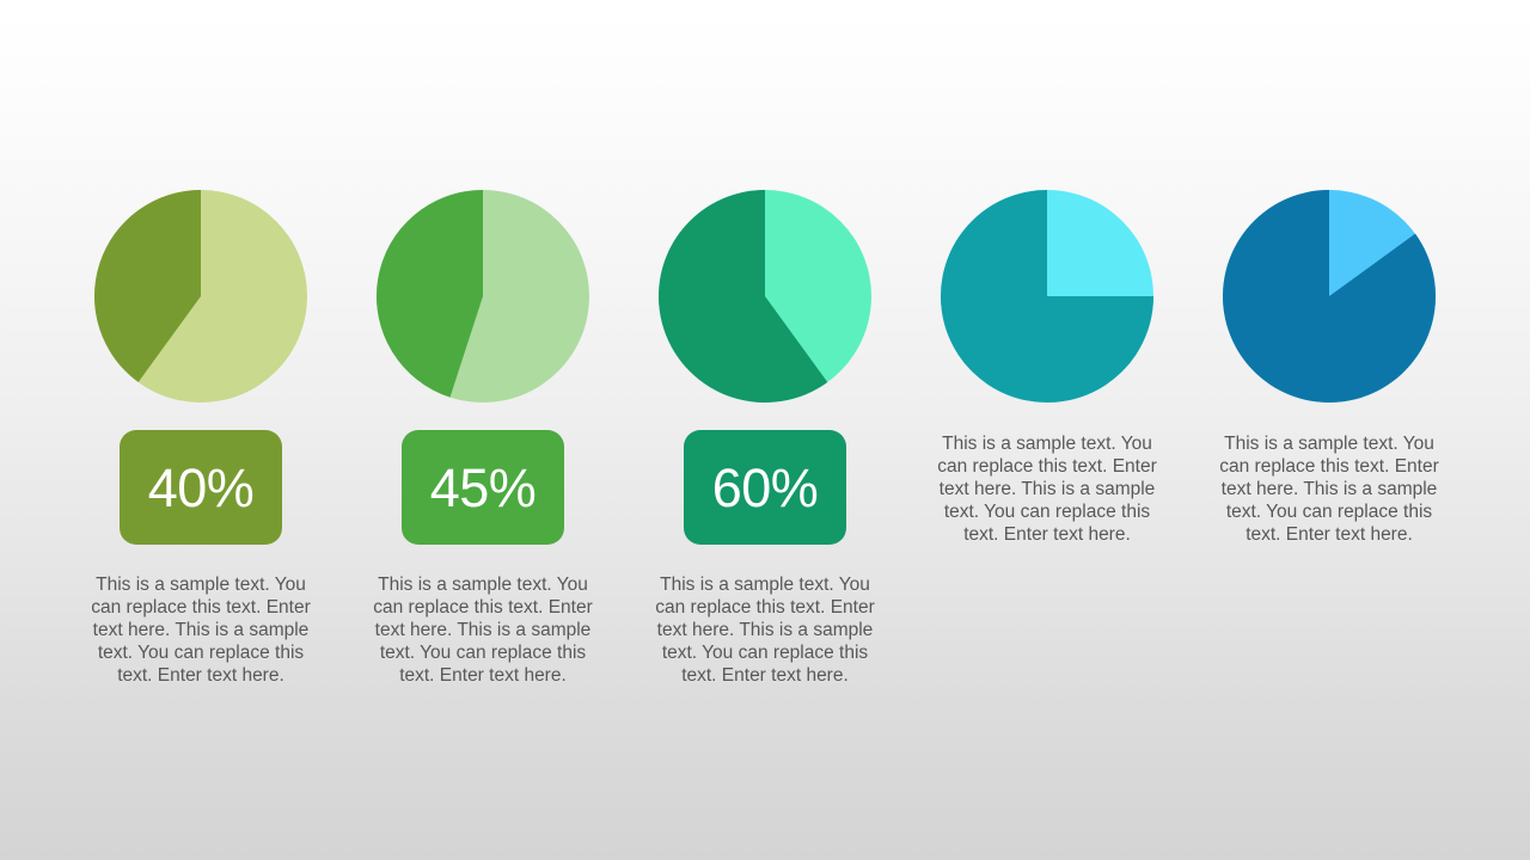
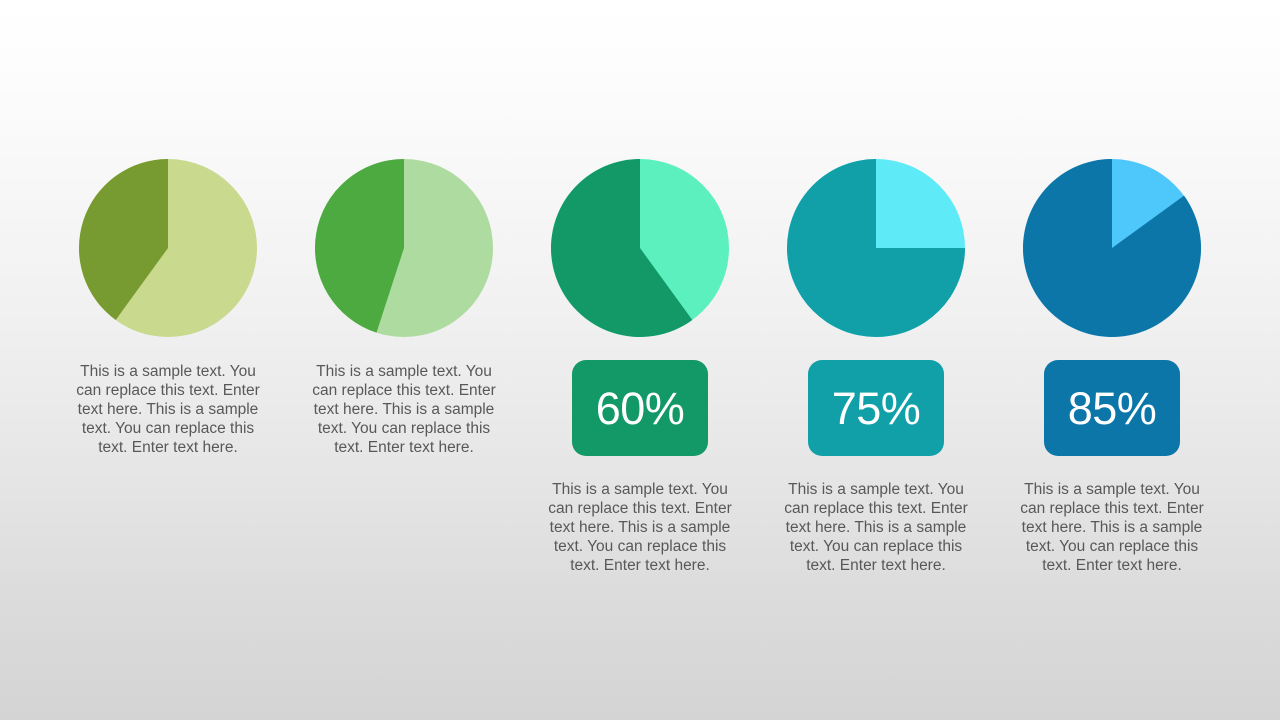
- 40%
  This is a sample text. You can replace this text. Enter text here. This is a sample text. You can replace this text. Enter text here.
- 45%
  This is a sample text. You can replace this text. Enter text here. This is a sample text. You can replace this text. Enter text here.
  60%
  This is a sample text. You can replace this text. Enter text here. This is a sample text. You can replace this text. Enter text here.
+ 75%
  This is a sample text. You can replace this text. Enter text here. This is a sample text. You can replace this text. Enter text here.
+ 85%
  This is a sample text. You can replace this text. Enter text here. This is a sample text. You can replace this text. Enter text here.
